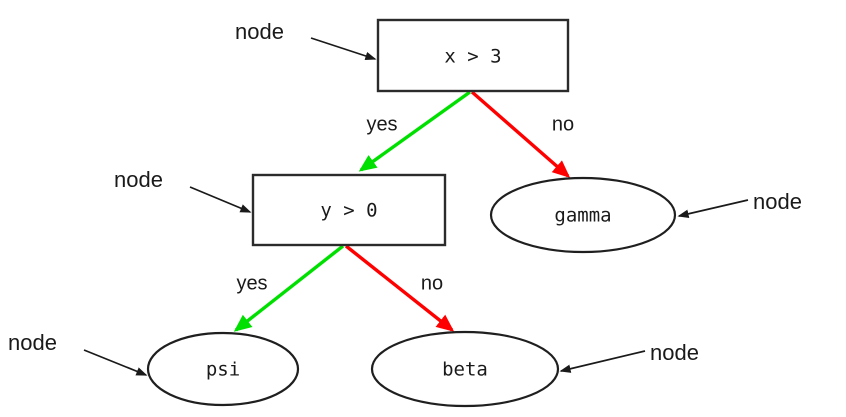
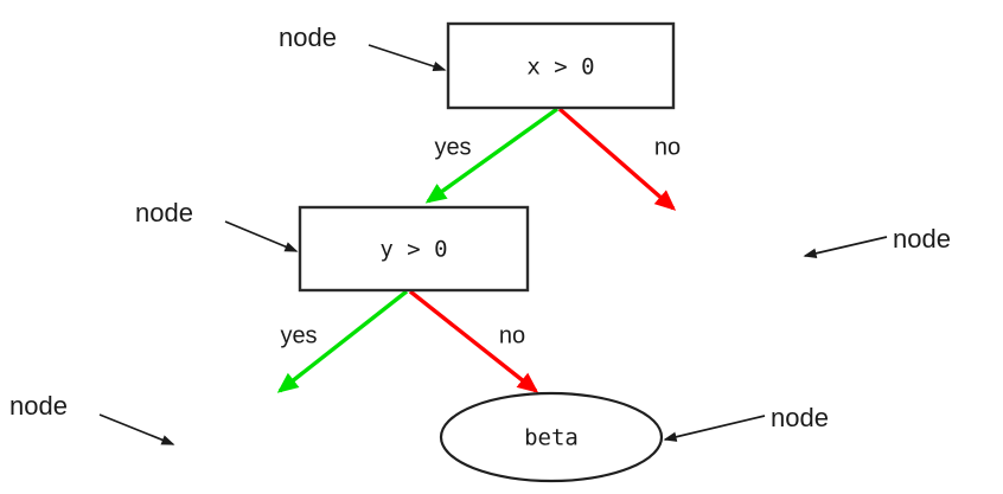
  yes
  no
  yes
  no
- x > 3
+ x > 0
  y > 0
- gamma
- psi
  beta
  node
  node
  node
  node
  node
